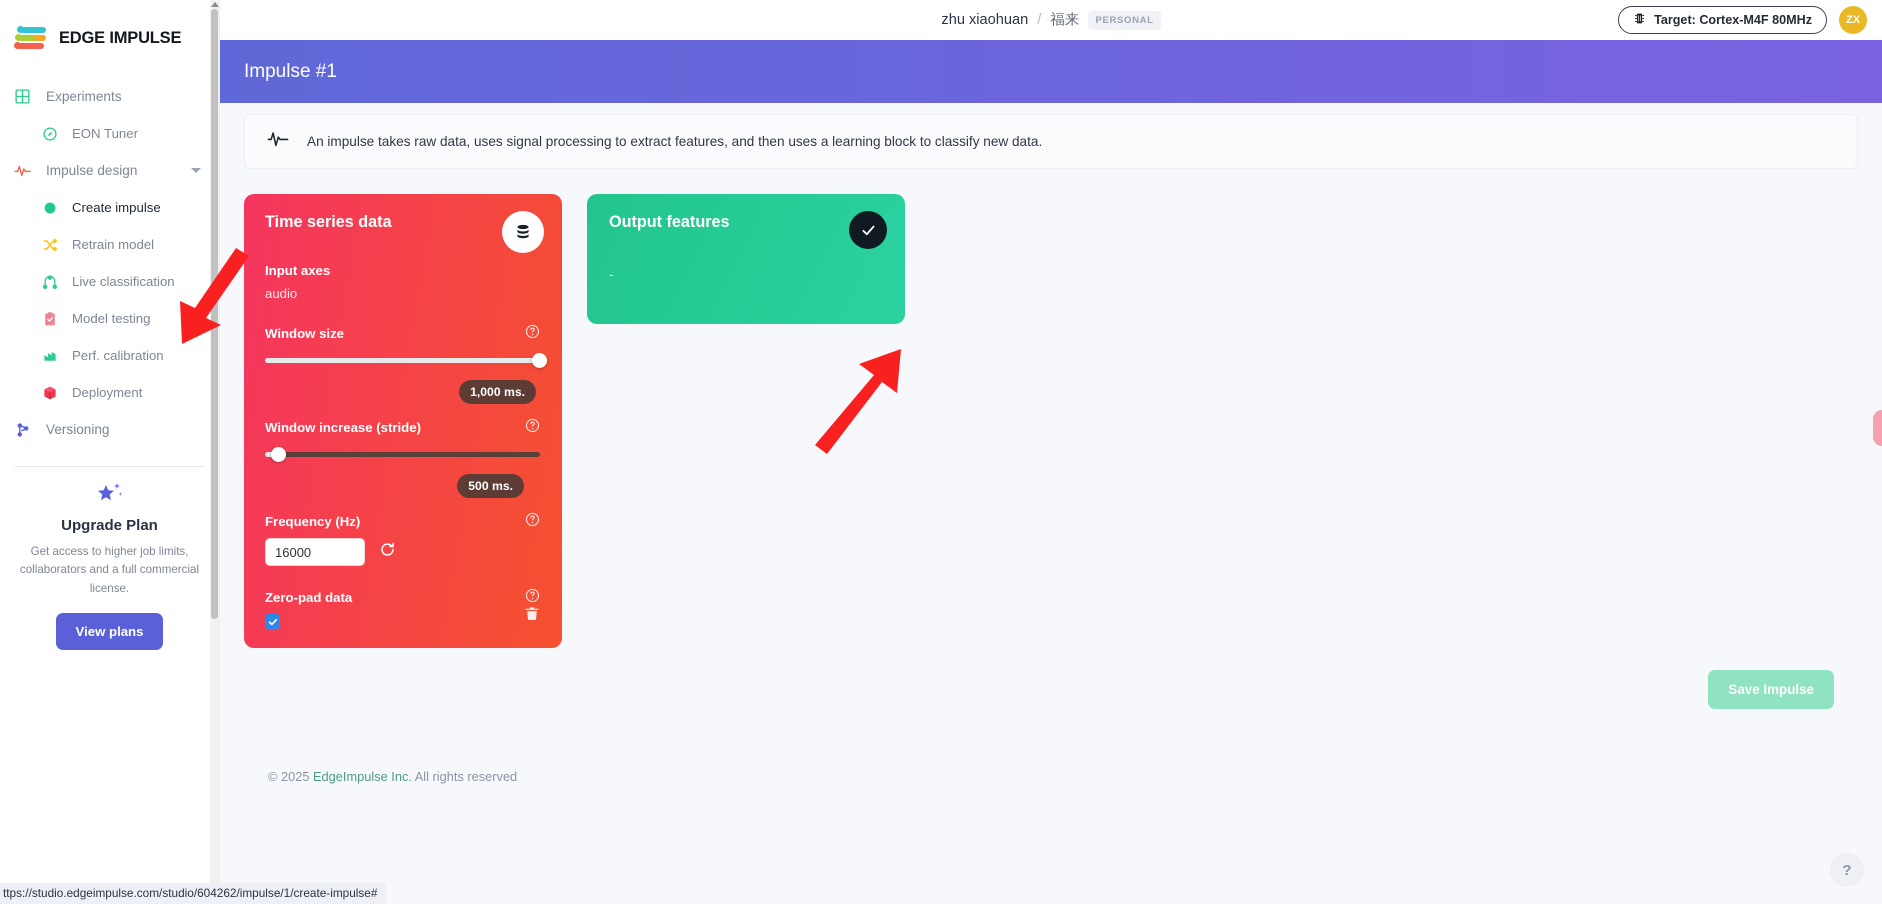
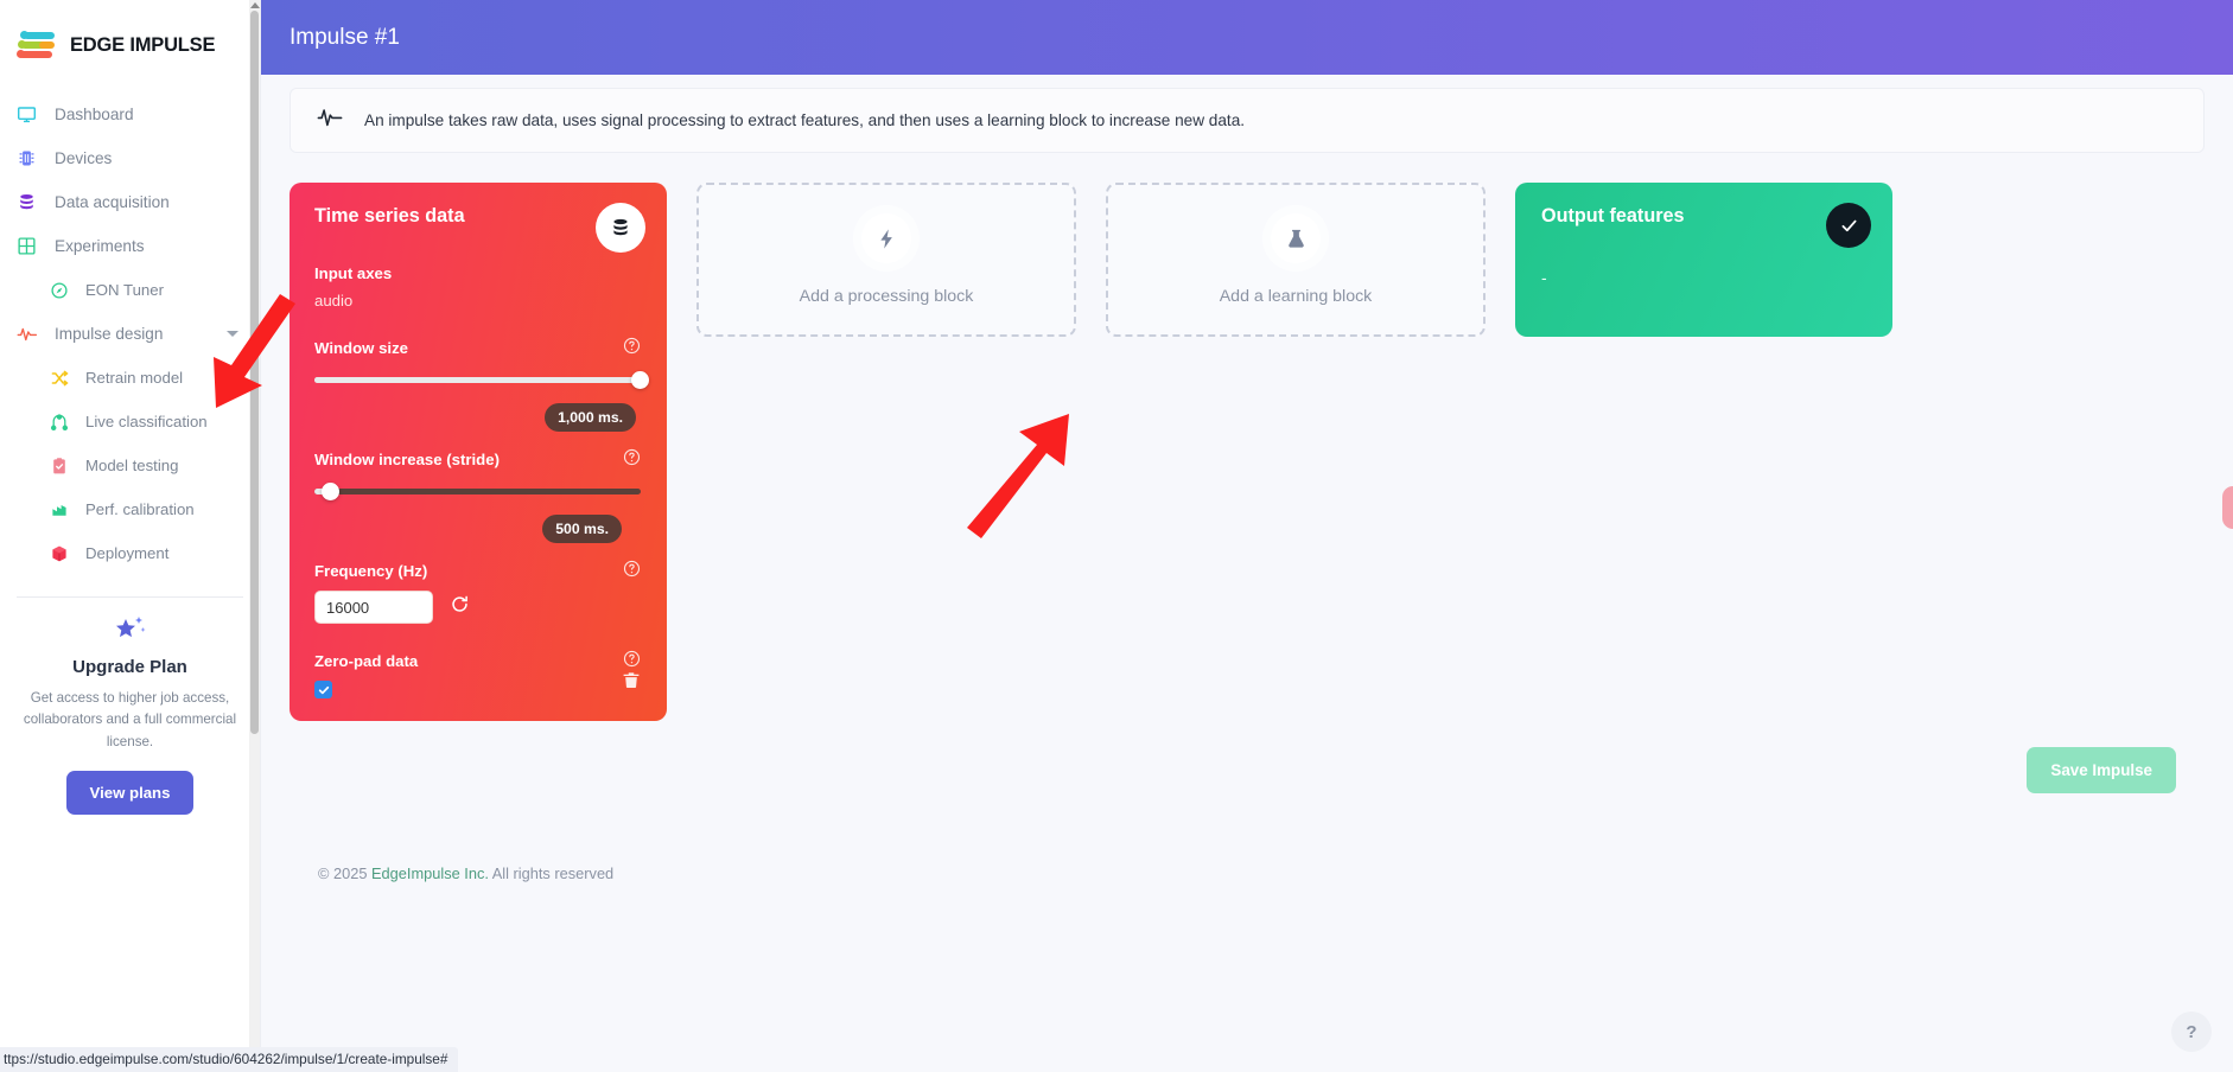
  EDGE IMPULSE
+ Dashboard
+ Devices
+ Data acquisition
  Experiments
  EON Tuner
  Impulse design
- Create impulse
  Retrain model
  Live classification
  Model testing
  Perf. calibration
  Deployment
- Versioning
  Upgrade Plan
- Get access to higher job limits, collaborators and a full commercial license.
+ Get access to higher job access, collaborators and a full commercial license.
  View plans
- zhu xiaohuan
- /
- 福来
- PERSONAL
- Target: Cortex-M4F 80MHz
- ZX
  Impulse #1
- An impulse takes raw data, uses signal processing to extract features, and then uses a learning block to classify new data.
+ An impulse takes raw data, uses signal processing to extract features, and then uses a learning block to increase new data.
  Time series data
  Input axes
  audio
  Window size
  1,000 ms.
  Window increase (stride)
  500 ms.
  Frequency (Hz)
  16000
  Zero-pad data
+ Add a processing block
+ Add a learning block
  Output features
  -
  Save Impulse
  © 2025 EdgeImpulse Inc. All rights reserved
  ?
  ttps://studio.edgeimpulse.com/studio/604262/impulse/1/create-impulse#
